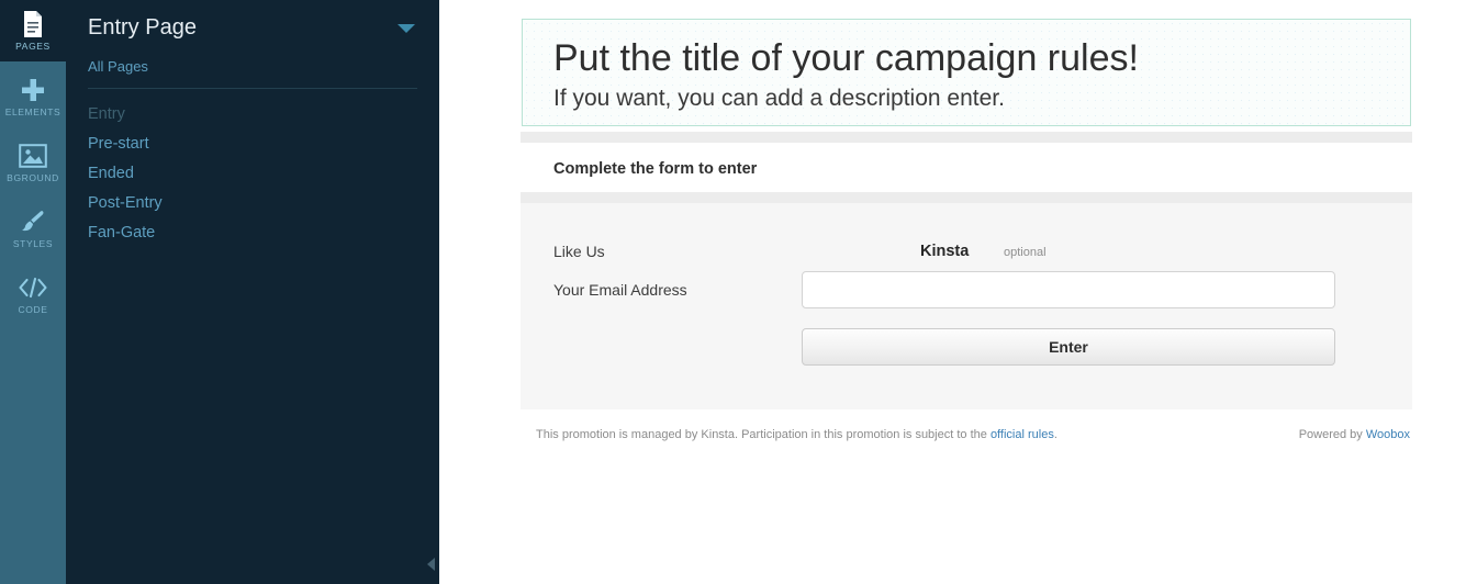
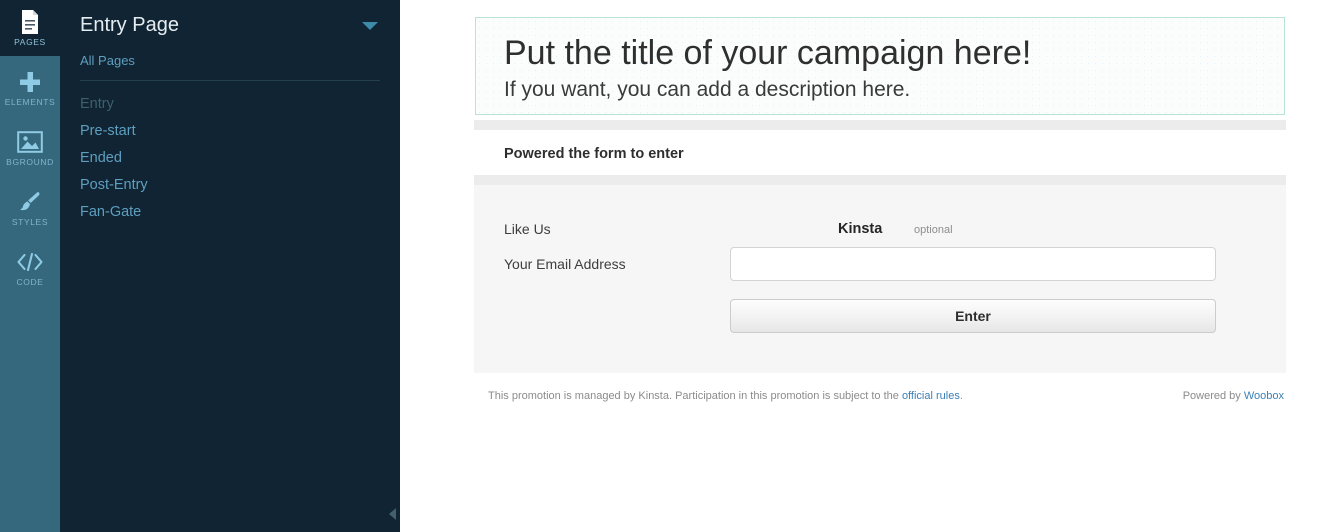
  PAGES
  ELEMENTS
  BGROUND
  STYLES
  CODE
  Entry Page
  All Pages
  Entry
  Pre-start
  Ended
  Post-Entry
  Fan-Gate
- Put the title of your campaign rules!
+ Put the title of your campaign here!
- If you want, you can add a description enter.
+ If you want, you can add a description here.
- Complete the form to enter
+ Powered the form to enter
  Like Us
  Kinsta
  optional
  Your Email Address
  Enter
  This promotion is managed by Kinsta. Participation in this promotion is subject to the official rules.
  Powered by Woobox
